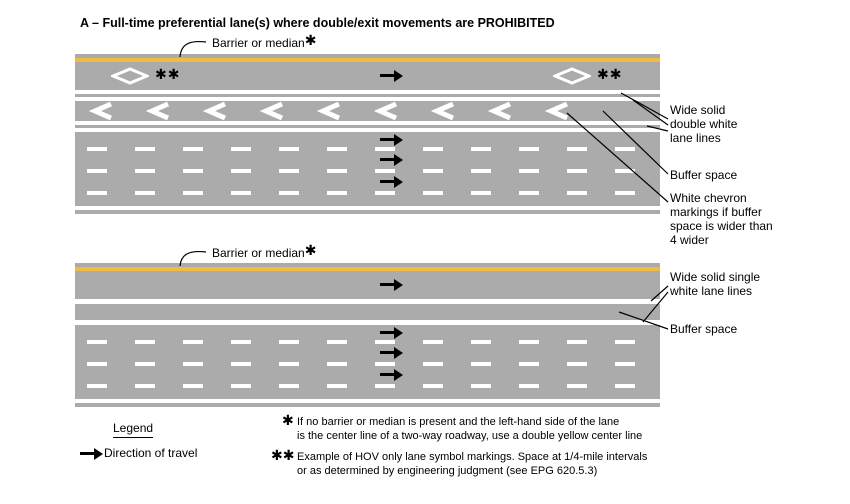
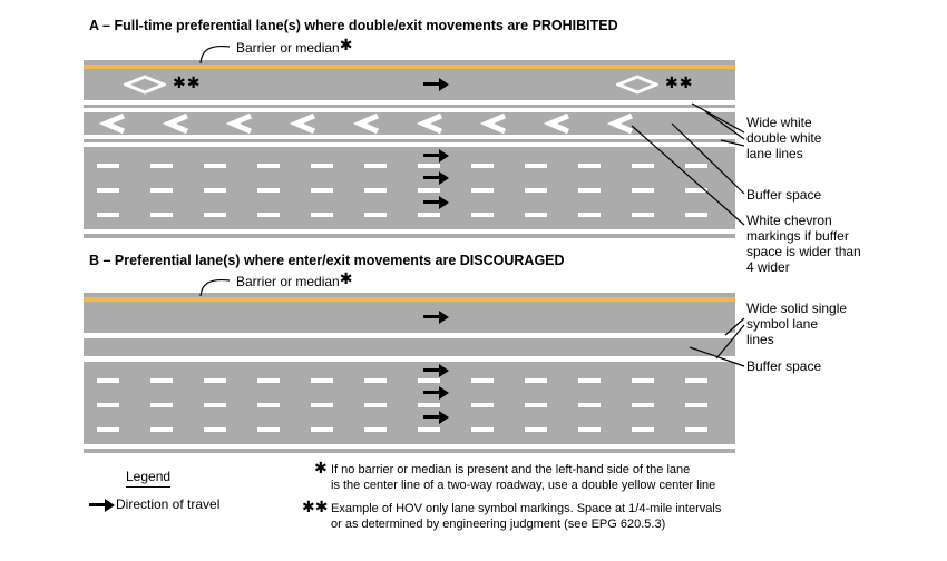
  A – Full-time preferential lane(s) where double/exit movements are PROHIBITED
  Barrier or median✱
  ✱✱
  ✱✱
- Wide solid double white lane lines
+ Wide white double white lane lines
  Buffer space
  White chevron markings if buffer space is wider than 4 wider
+ B – Preferential lane(s) where enter/exit movements are DISCOURAGED
  Barrier or median✱
- Wide solid single white lane lines
+ Wide solid single symbol lane lines
  Buffer space
  Legend
  Direction of travel
  ✱
  If no barrier or median is present and the left-hand side of the lane
  is the center line of a two-way roadway, use a double yellow center line
  ✱✱
  Example of HOV only lane symbol markings. Space at 1/4-mile intervals
  or as determined by engineering judgment (see EPG 620.5.3)
